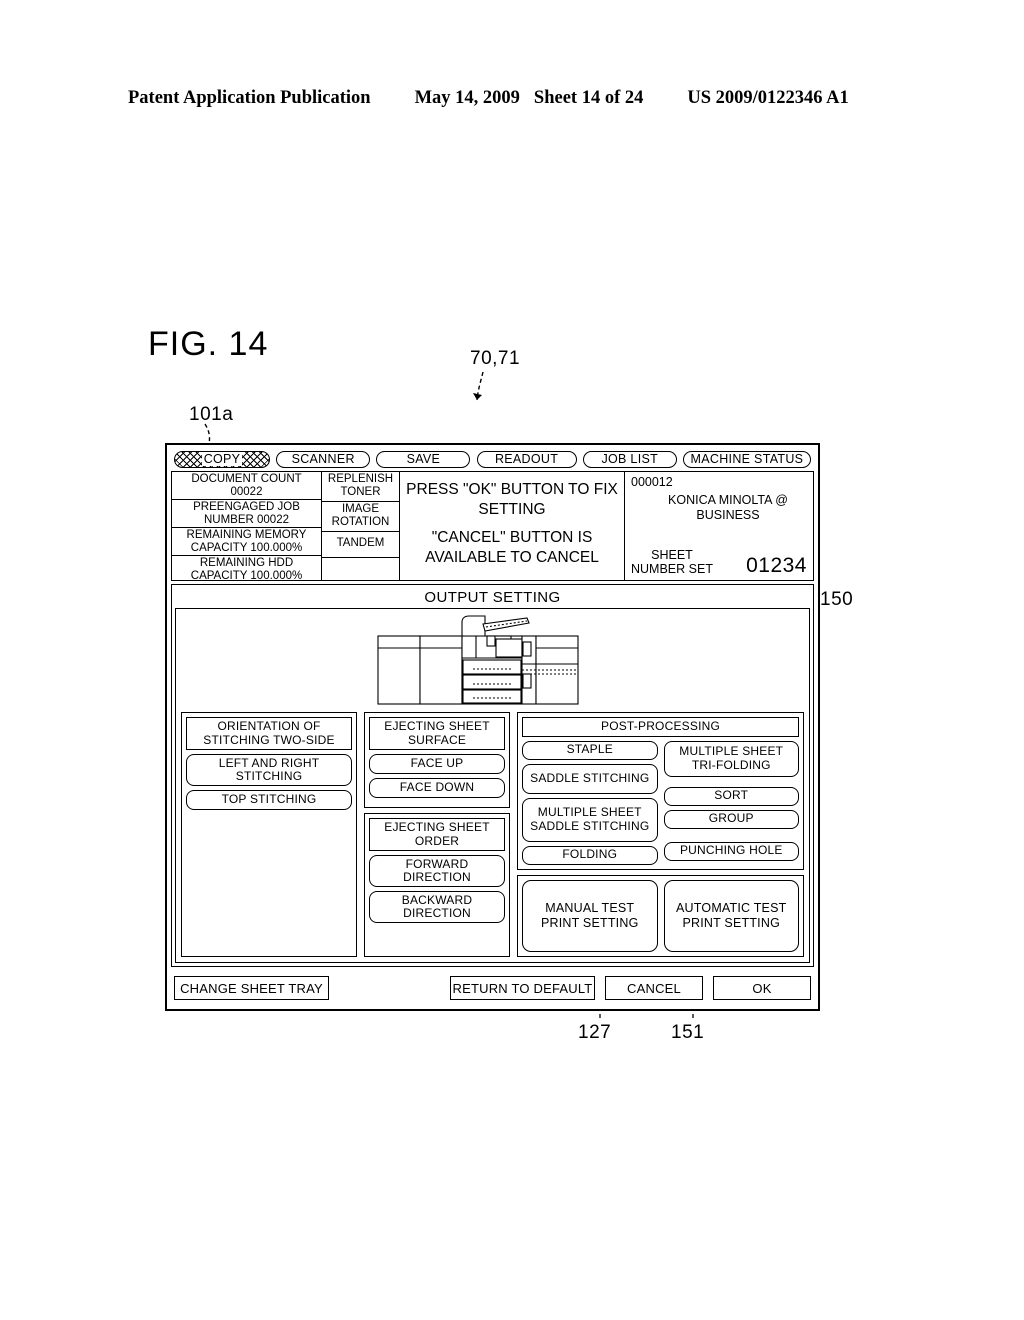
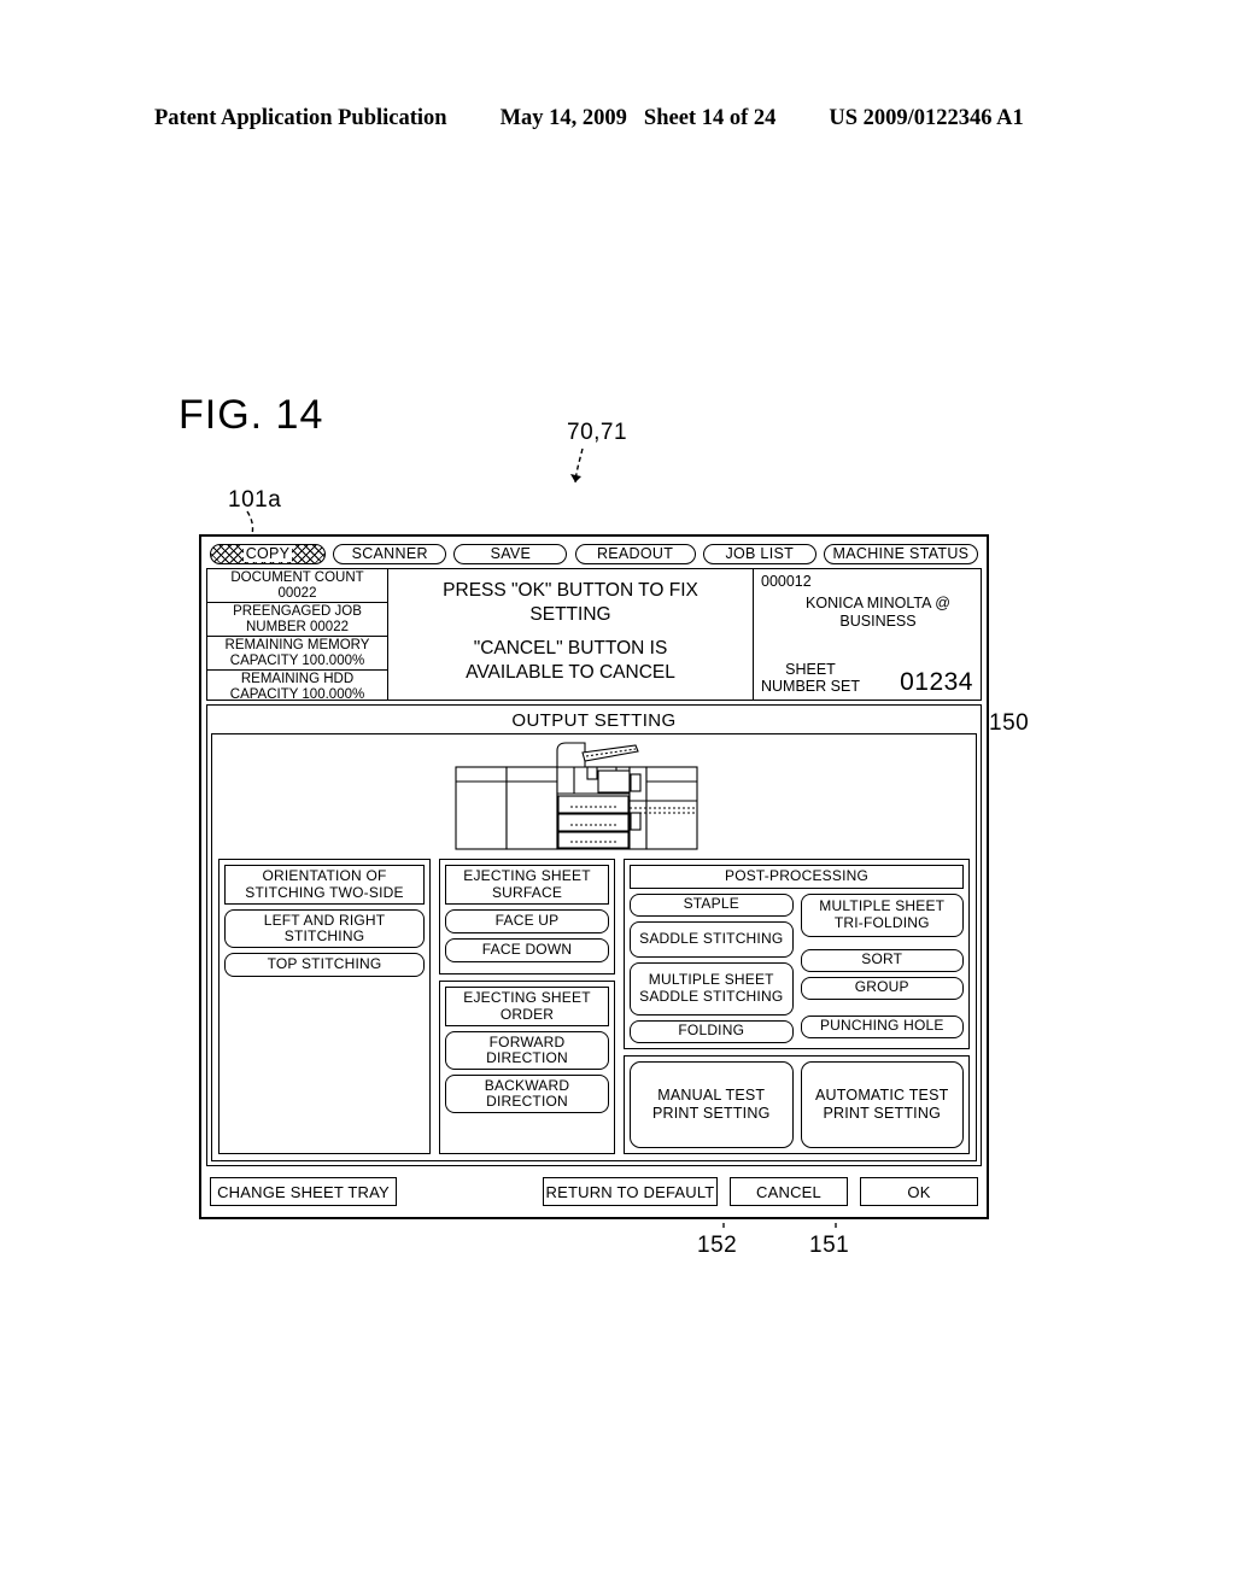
  Patent Application Publication
  May 14, 2009
  Sheet 14 of 24
  US 2009/0122346 A1
  FIG. 14
  70,71
  101a
  150
- 127
+ 152
  151
  COPY
  SCANNER
  SAVE
  READOUT
  JOB LIST
  MACHINE STATUS
  DOCUMENT COUNT
  00022
  PREENGAGED JOB
  NUMBER 00022
  REMAINING MEMORY
  CAPACITY 100.000%
  REMAINING HDD
  CAPACITY 100.000%
- REPLENISH TONER
- IMAGE ROTATION
- TANDEM
  PRESS "OK" BUTTON TO FIX
  SETTING
  "CANCEL" BUTTON IS
  AVAILABLE TO CANCEL
  000012
  KONICA MINOLTA @
  BUSINESS
  SHEET
  NUMBER SET
  01234
  OUTPUT SETTING
  ORIENTATION OF STITCHING TWO-SIDE
  LEFT AND RIGHT STITCHING
  TOP STITCHING
  EJECTING SHEET SURFACE
  FACE UP
  FACE DOWN
  EJECTING SHEET ORDER
  FORWARD DIRECTION
  BACKWARD DIRECTION
  POST-PROCESSING
  STAPLE
  SADDLE STITCHING
  MULTIPLE SHEET SADDLE STITCHING
  FOLDING
  MULTIPLE SHEET TRI-FOLDING
  SORT
  GROUP
  PUNCHING HOLE
  MANUAL TEST PRINT SETTING
  AUTOMATIC TEST PRINT SETTING
  CHANGE SHEET TRAY
  RETURN TO DEFAULT
  CANCEL
  OK
